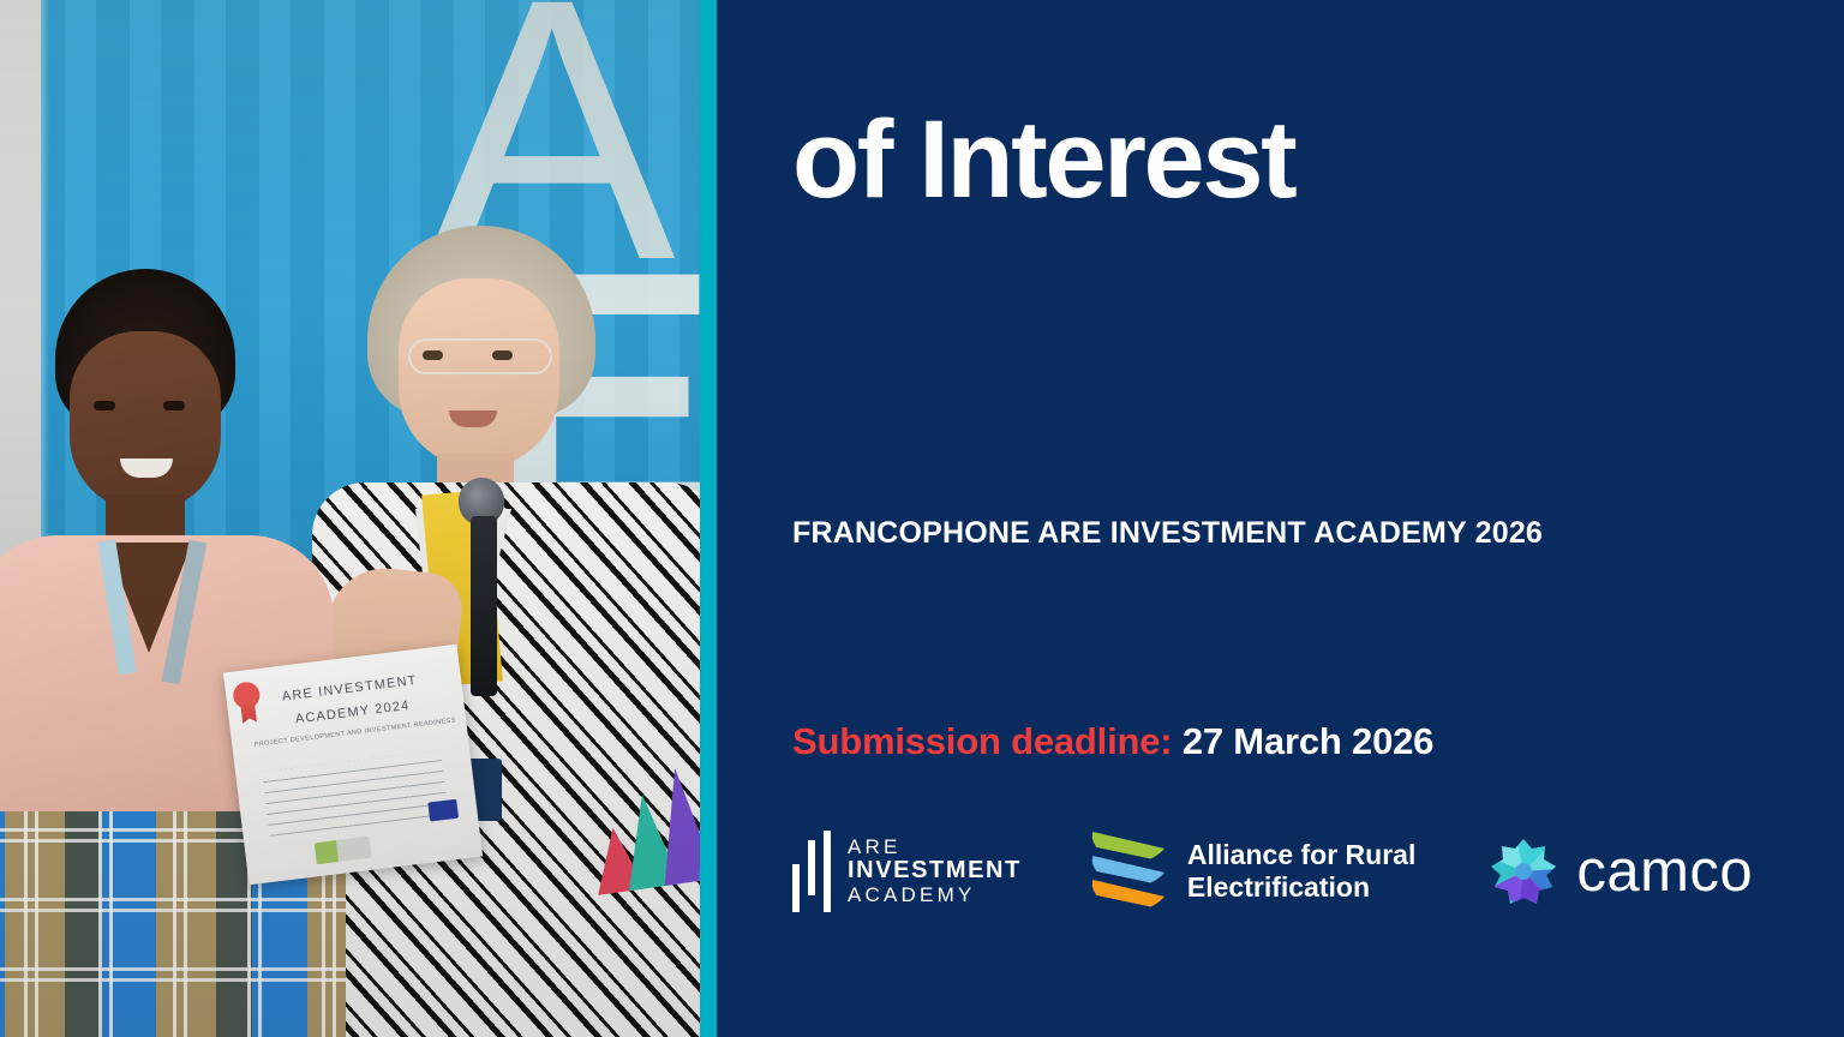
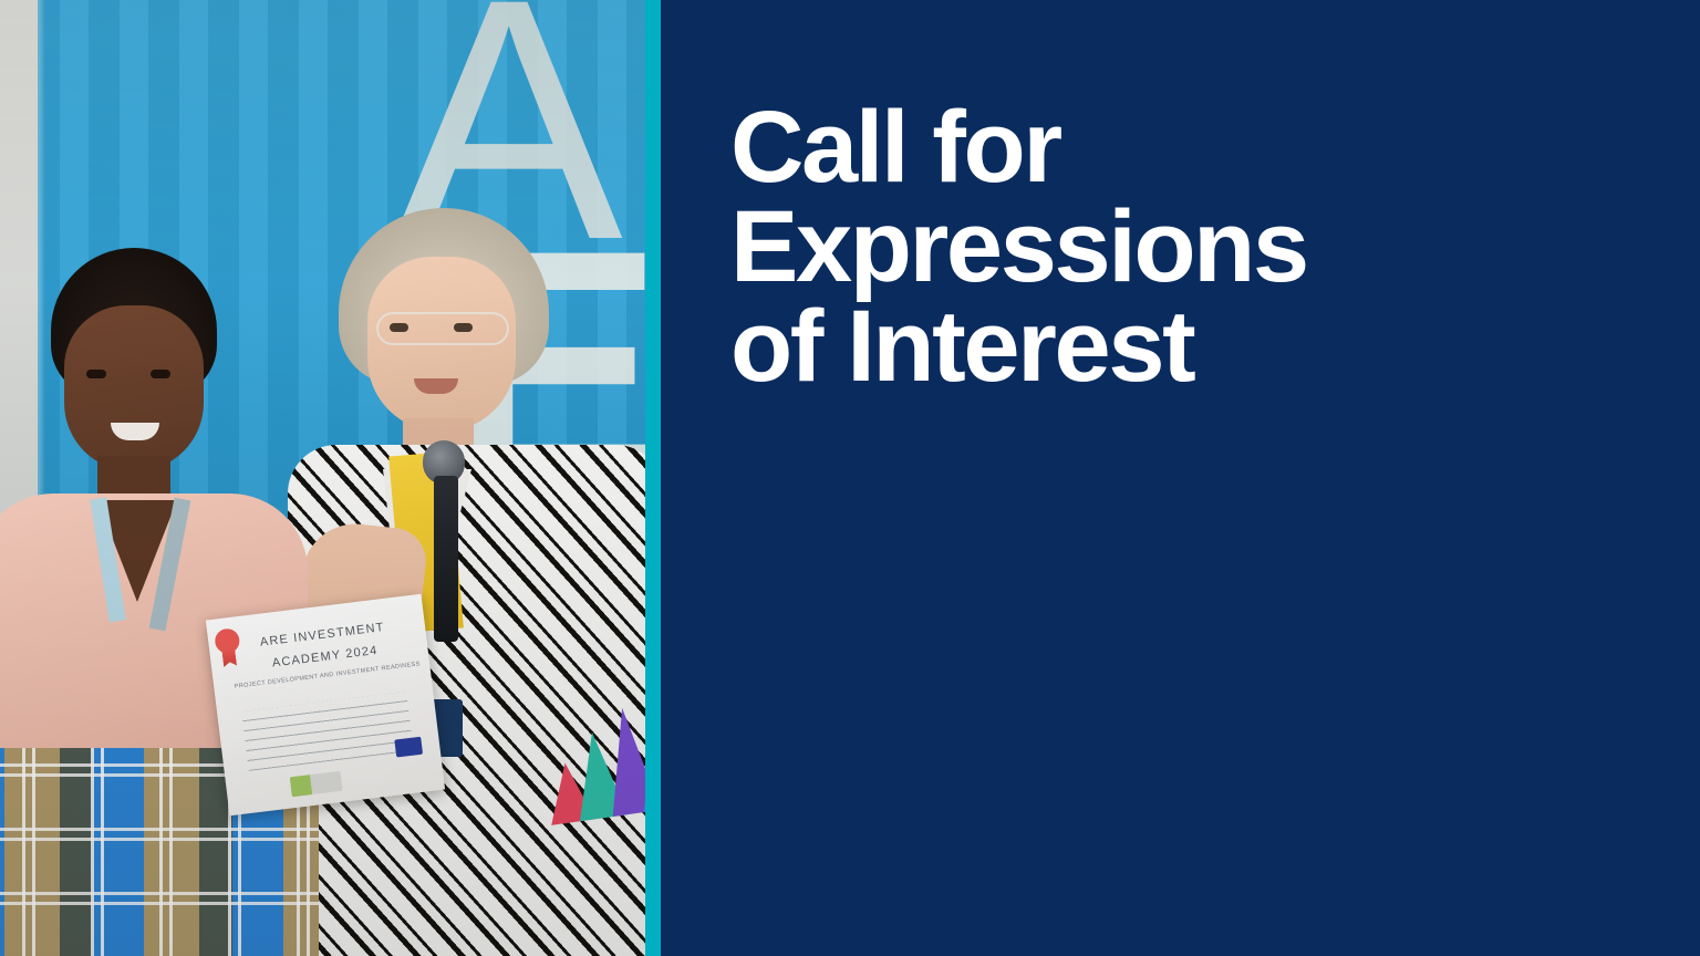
+ Call for
+ Expressions
  of Interest
- FRANCOPHONE ARE INVESTMENT ACADEMY 2026
- Submission deadline: 27 March 2026
- ARE
- INVESTMENT
- ACADEMY
- Alliance for Rural
- Electrification
- camco
